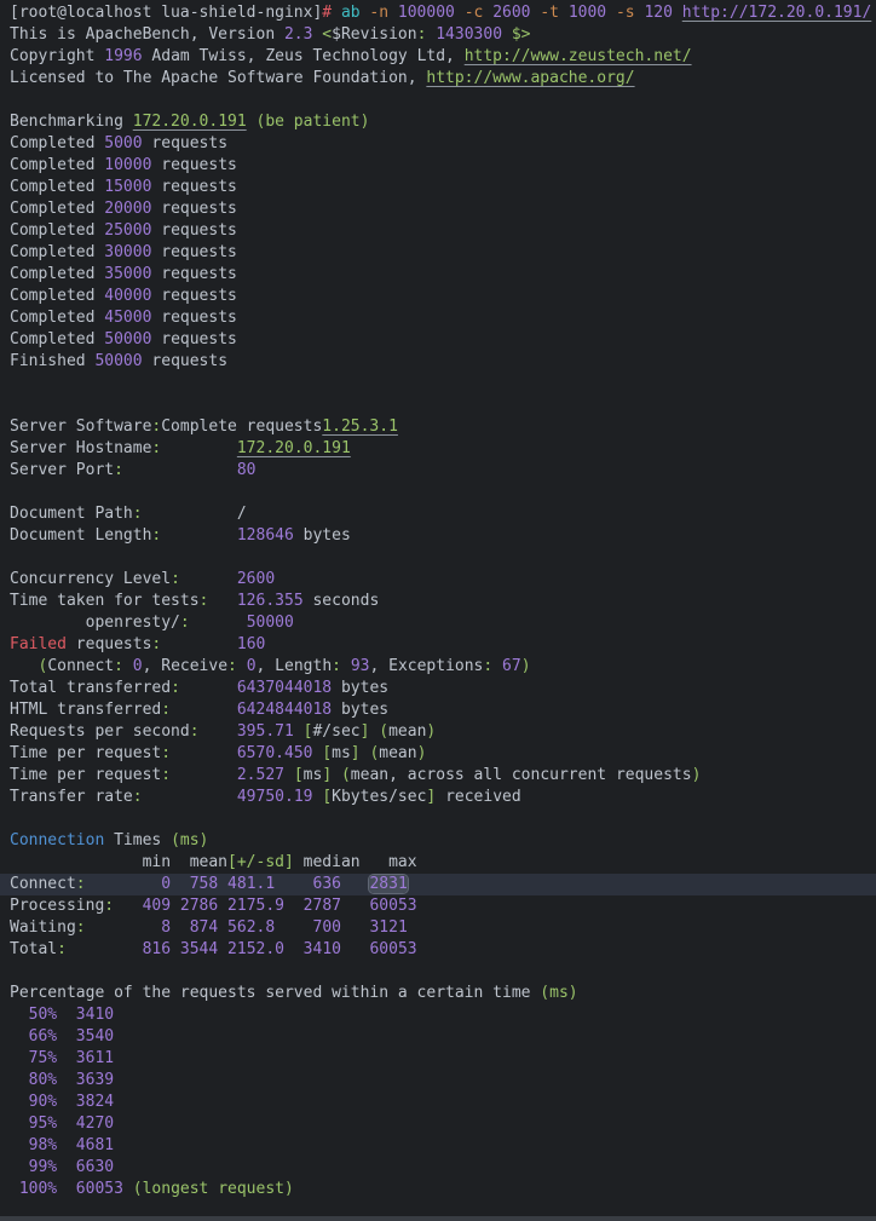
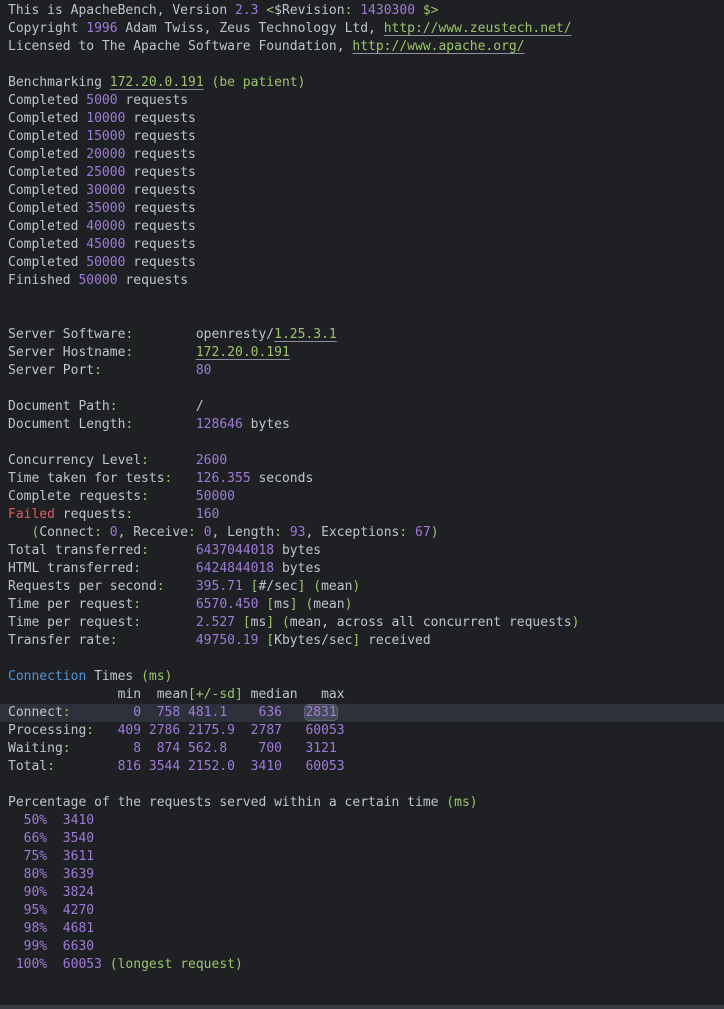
- [root@localhost lua-shield-nginx]# ab -n 100000 -c 2600 -t 1000 -s 120 http://172.20.0.191/
  This is ApacheBench, Version 2.3 <$Revision: 1430300 $>
  Copyright 1996 Adam Twiss, Zeus Technology Ltd, http://www.zeustech.net/
  Licensed to The Apache Software Foundation, http://www.apache.org/
  Benchmarking 172.20.0.191 (be patient)
  Completed 5000 requests
  Completed 10000 requests
  Completed 15000 requests
  Completed 20000 requests
  Completed 25000 requests
  Completed 30000 requests
  Completed 35000 requests
  Completed 40000 requests
  Completed 45000 requests
  Completed 50000 requests
  Finished 50000 requests
- Server Software:Complete requests1.25.3.1
+ Server Software: openresty/1.25.3.1
  Server Hostname: 172.20.0.191
  Server Port: 80
  Document Path: /
  Document Length: 128646 bytes
  Concurrency Level: 2600
  Time taken for tests: 126.355 seconds
- openresty/: 50000
+ Complete requests: 50000
  Failed requests: 160
  (Connect: 0, Receive: 0, Length: 93, Exceptions: 67)
  Total transferred: 6437044018 bytes
  HTML transferred: 6424844018 bytes
  Requests per second: 395.71 [#/sec] (mean)
  Time per request: 6570.450 [ms] (mean)
  Time per request: 2.527 [ms] (mean, across all concurrent requests)
  Transfer rate: 49750.19 [Kbytes/sec] received
  Connection Times (ms)
  min mean[+/-sd] median max
  Connect: 0 758 481.1 636 2831
  Processing: 409 2786 2175.9 2787 60053
  Waiting: 8 874 562.8 700 3121
  Total: 816 3544 2152.0 3410 60053
  Percentage of the requests served within a certain time (ms)
  50% 3410
  66% 3540
  75% 3611
  80% 3639
  90% 3824
  95% 4270
  98% 4681
  99% 6630
  100% 60053 (longest request)
